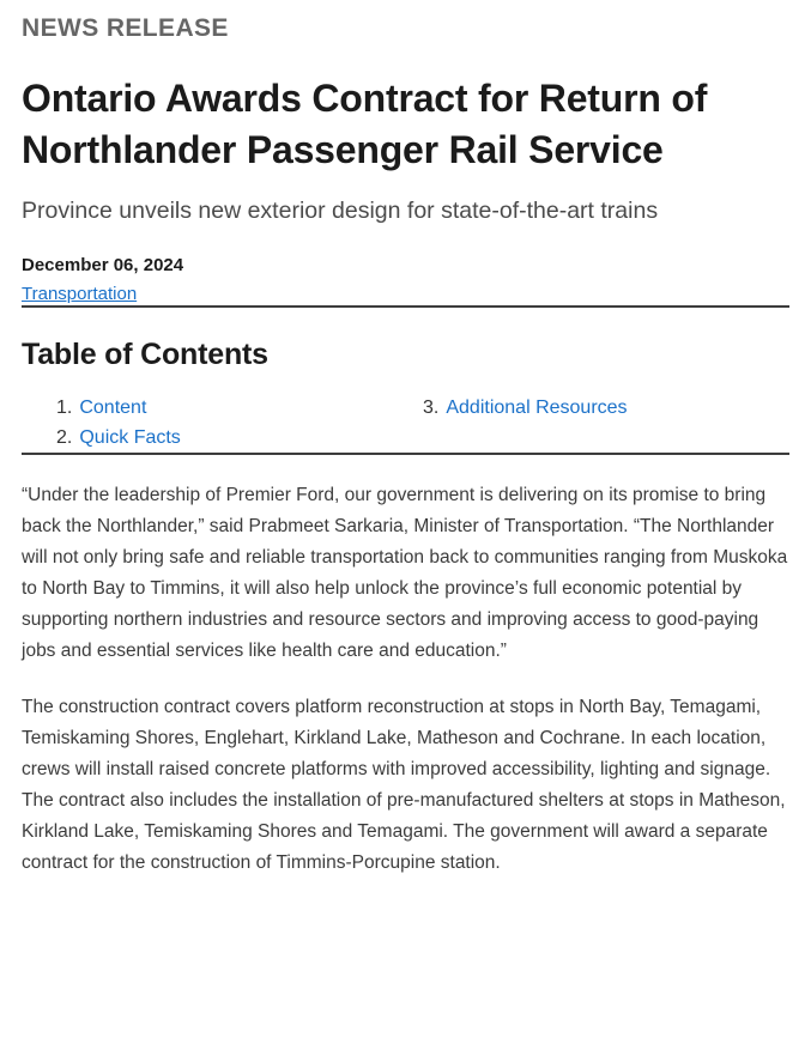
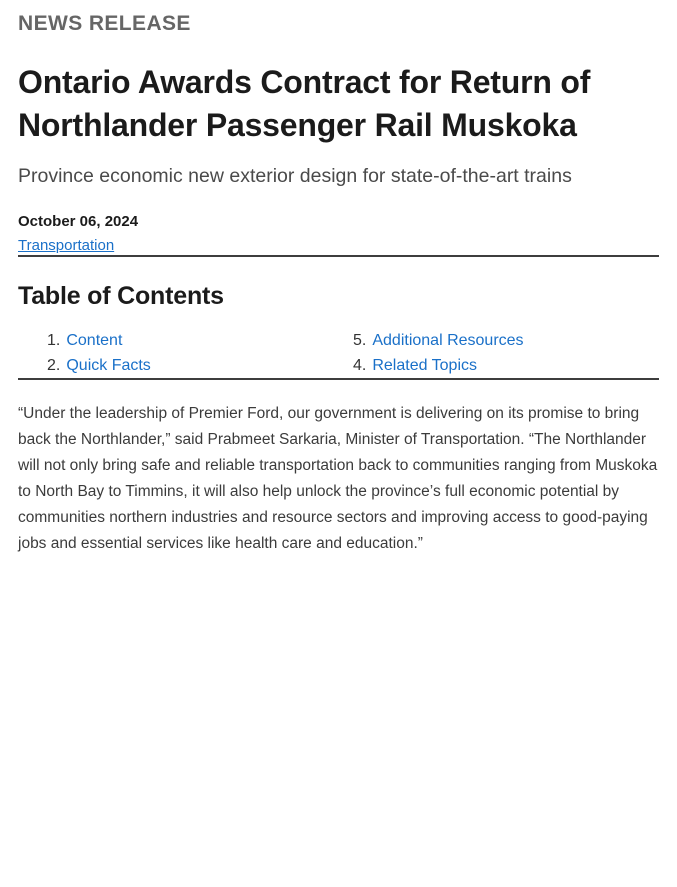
  NEWS RELEASE
- Ontario Awards Contract for Return of Northlander Passenger Rail Service
+ Ontario Awards Contract for Return of Northlander Passenger Rail Muskoka
- Province unveils new exterior design for state-of-the-art trains
+ Province economic new exterior design for state-of-the-art trains
- December 06, 2024
+ October 06, 2024
  Transportation
  Table of Contents
  1. Content
  2. Quick Facts
- 3. Additional Resources
+ 5. Additional Resources
+ 4. Related Topics
- “Under the leadership of Premier Ford, our government is delivering on its promise to bring back the Northlander,” said Prabmeet Sarkaria, Minister of Transportation. “The Northlander will not only bring safe and reliable transportation back to communities ranging from Muskoka to North Bay to Timmins, it will also help unlock the province’s full economic potential by supporting northern industries and resource sectors and improving access to good-paying jobs and essential services like health care and education.”
+ “Under the leadership of Premier Ford, our government is delivering on its promise to bring back the Northlander,” said Prabmeet Sarkaria, Minister of Transportation. “The Northlander will not only bring safe and reliable transportation back to communities ranging from Muskoka to North Bay to Timmins, it will also help unlock the province’s full economic potential by communities northern industries and resource sectors and improving access to good-paying jobs and essential services like health care and education.”
- The construction contract covers platform reconstruction at stops in North Bay, Temagami, Temiskaming Shores, Englehart, Kirkland Lake, Matheson and Cochrane. In each location, crews will install raised concrete platforms with improved accessibility, lighting and signage. The contract also includes the installation of pre-manufactured shelters at stops in Matheson, Kirkland Lake, Temiskaming Shores and Temagami. The government will award a separate contract for the construction of Timmins-Porcupine station.
